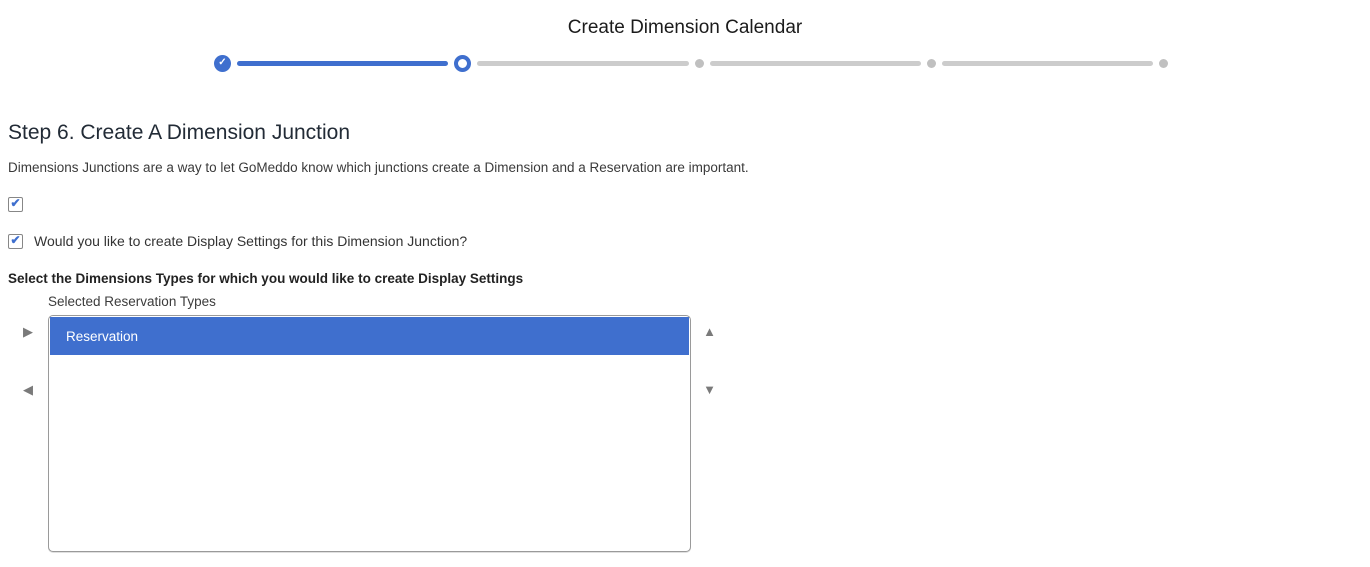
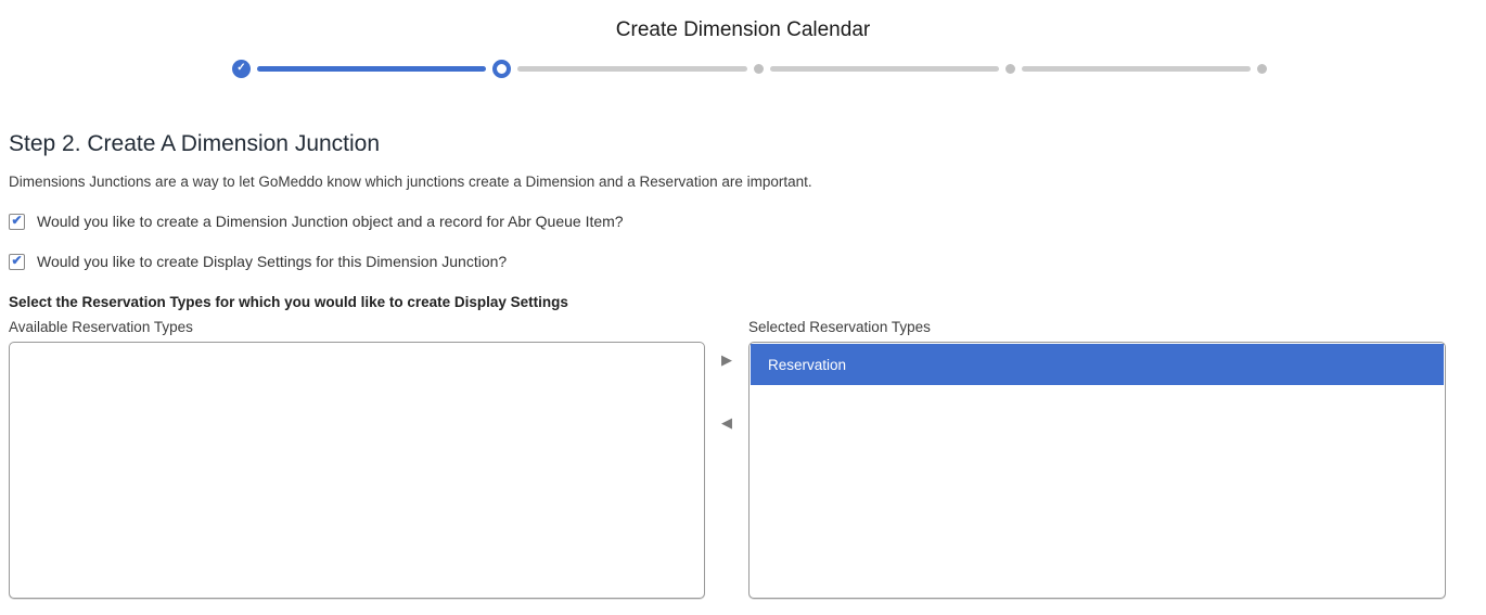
  Create Dimension Calendar
  ✓
- Step 6. Create A Dimension Junction
+ Step 2. Create A Dimension Junction
  Dimensions Junctions are a way to let GoMeddo know which junctions create a Dimension and a Reservation are important.
  ✔
+ Would you like to create a Dimension Junction object and a record for Abr Queue Item?
  ✔
  Would you like to create Display Settings for this Dimension Junction?
- Select the Dimensions Types for which you would like to create Display Settings
+ Select the Reservation Types for which you would like to create Display Settings
+ Available Reservation Types
  ▶
  ◀
  Selected Reservation Types
  Reservation
- ▲
- ▼
